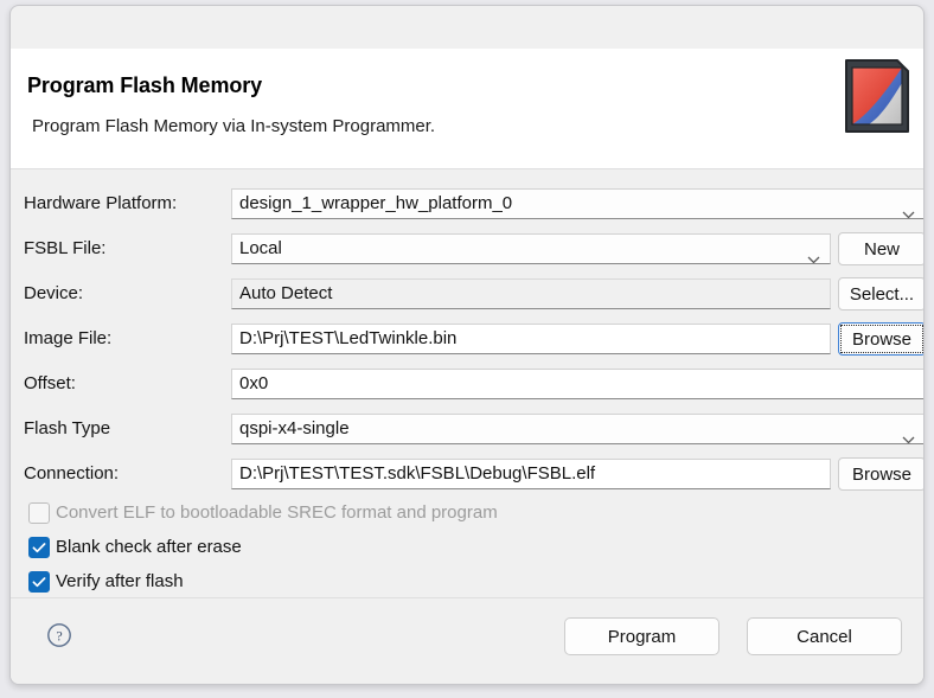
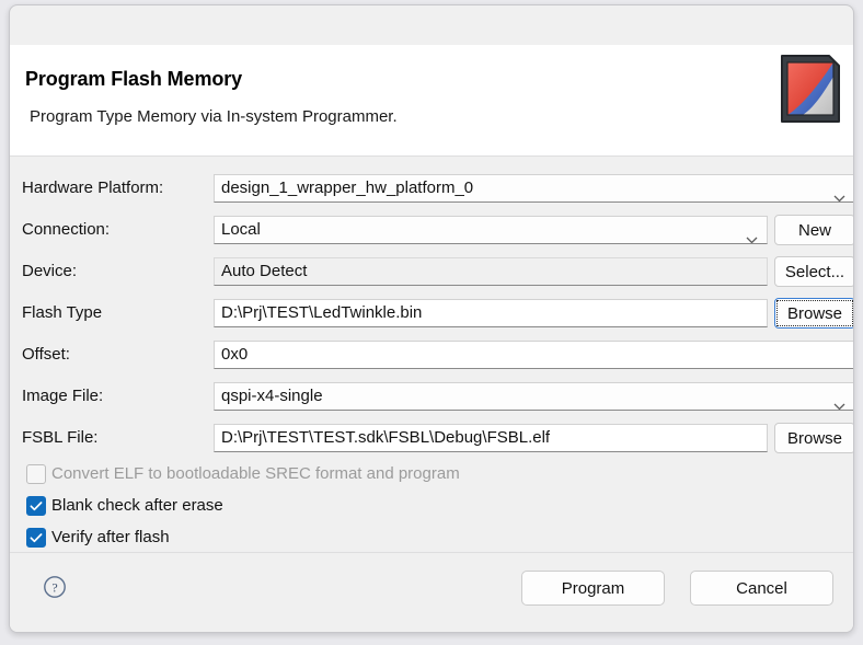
  Program Flash Memory
- Program Flash Memory via In-system Programmer.
+ Program Type Memory via In-system Programmer.
  Hardware Platform:
  design_1_wrapper_hw_platform_0
- FSBL File:
+ Connection:
  Local
  New
  Device:
  Auto Detect
  Select...
- Image File:
+ Flash Type
  D:\Prj\TEST\LedTwinkle.bin
  Browse
  Offset:
  0x0
- Flash Type
+ Image File:
  qspi-x4-single
- Connection:
+ FSBL File:
  D:\Prj\TEST\TEST.sdk\FSBL\Debug\FSBL.elf
  Browse
  Convert ELF to bootloadable SREC format and program
  Blank check after erase
  Verify after flash
  ?
  Program
  Cancel
